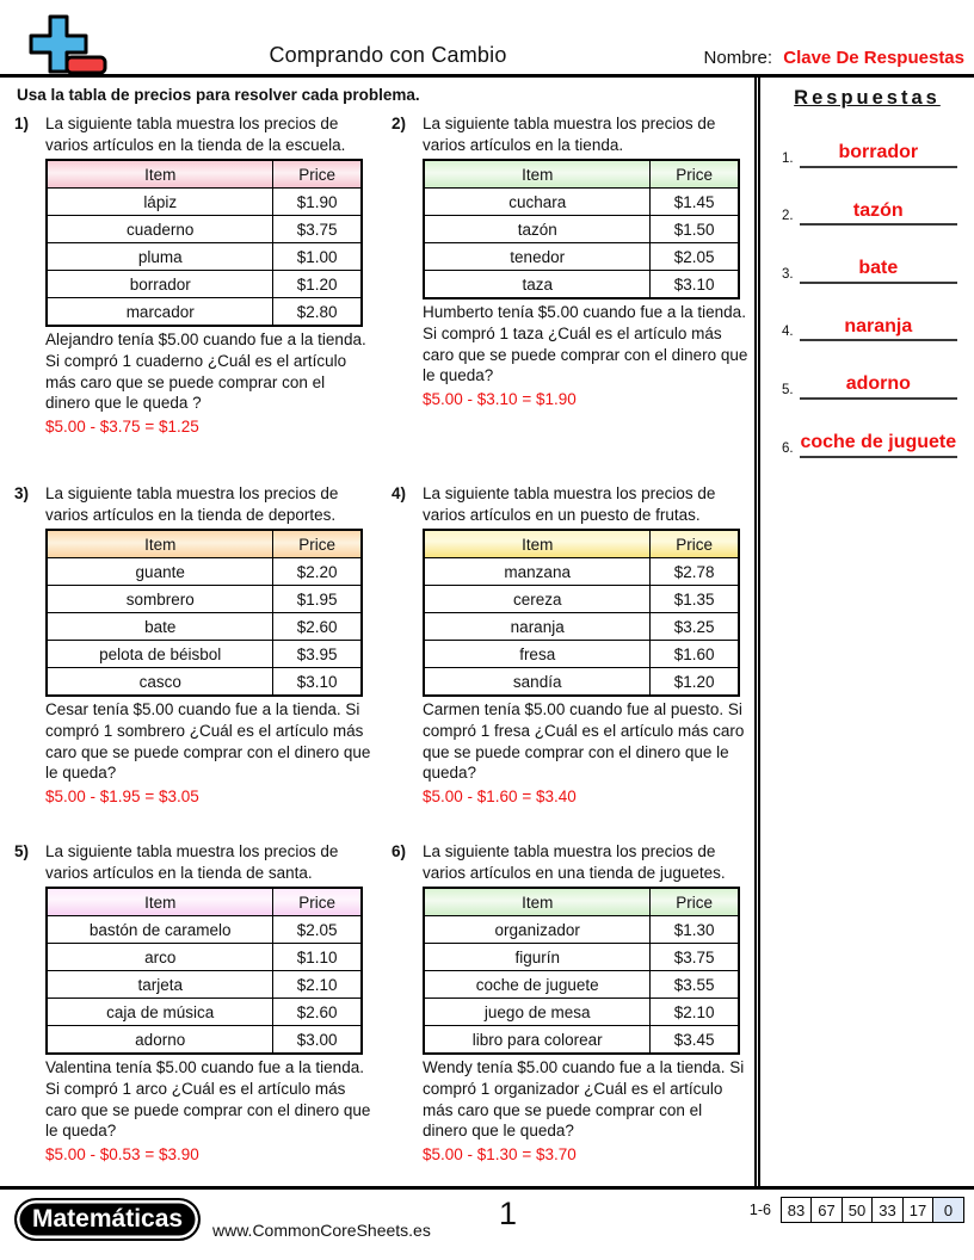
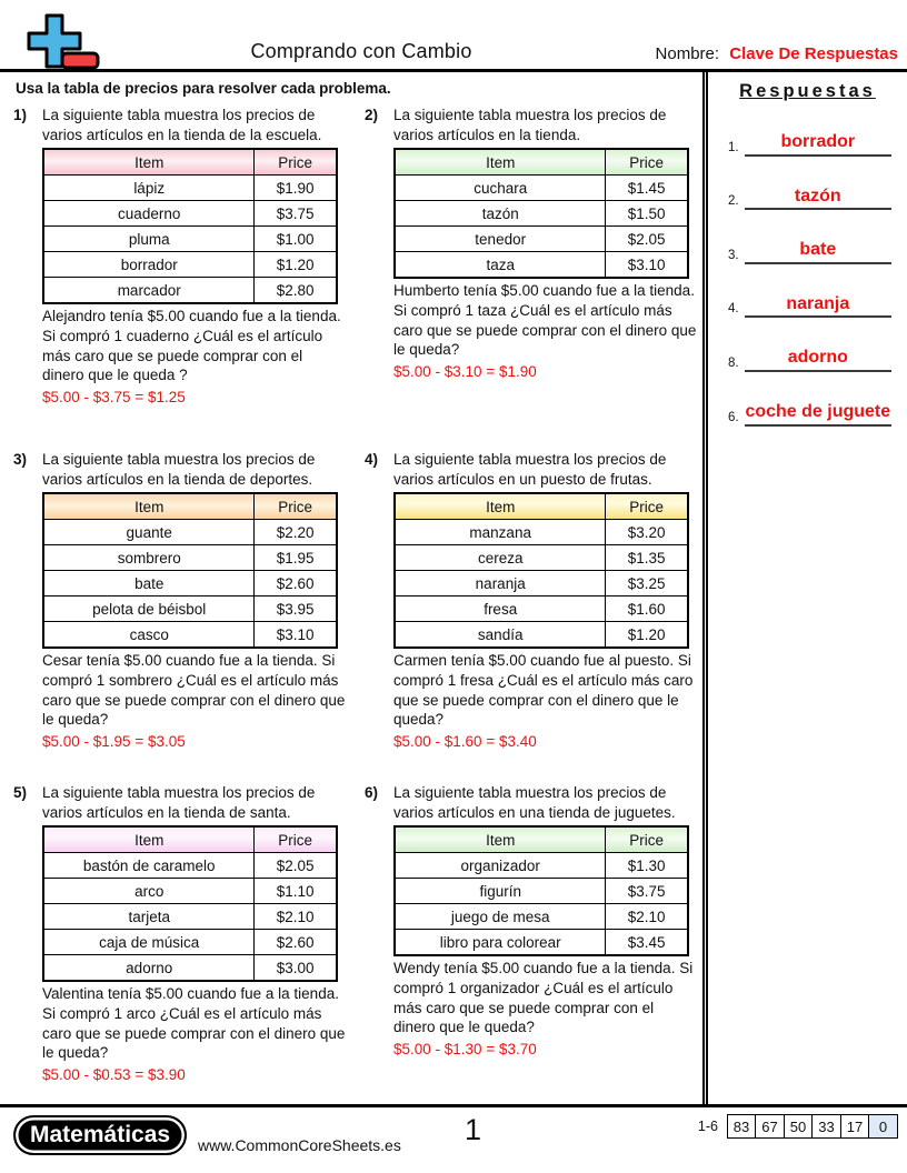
  Comprando con Cambio
  Nombre: Clave De Respuestas
  Usa la tabla de precios para resolver cada problema.
  1)
  La siguiente tabla muestra los precios de varios artículos en la tienda de la escuela.
  Item	Price
  lápiz	$1.90
  cuaderno	$3.75
  pluma	$1.00
  borrador	$1.20
  marcador	$2.80
  Alejandro tenía $5.00 cuando fue a la tienda. Si compró 1 cuaderno ¿Cuál es el artículo más caro que se puede comprar con el dinero que le queda ?
  $5.00 - $3.75 = $1.25
  2)
  La siguiente tabla muestra los precios de varios artículos en la tienda.
  Item	Price
  cuchara	$1.45
  tazón	$1.50
  tenedor	$2.05
  taza	$3.10
  Humberto tenía $5.00 cuando fue a la tienda. Si compró 1 taza ¿Cuál es el artículo más caro que se puede comprar con el dinero que le queda?
  $5.00 - $3.10 = $1.90
  3)
  La siguiente tabla muestra los precios de varios artículos en la tienda de deportes.
  Item	Price
  guante	$2.20
  sombrero	$1.95
  bate	$2.60
  pelota de béisbol	$3.95
  casco	$3.10
  Cesar tenía $5.00 cuando fue a la tienda. Si compró 1 sombrero ¿Cuál es el artículo más caro que se puede comprar con el dinero que le queda?
  $5.00 - $1.95 = $3.05
  4)
  La siguiente tabla muestra los precios de varios artículos en un puesto de frutas.
  Item	Price
- manzana	$2.78
+ manzana	$3.20
  cereza	$1.35
  naranja	$3.25
  fresa	$1.60
  sandía	$1.20
  Carmen tenía $5.00 cuando fue al puesto. Si compró 1 fresa ¿Cuál es el artículo más caro que se puede comprar con el dinero que le queda?
  $5.00 - $1.60 = $3.40
  5)
  La siguiente tabla muestra los precios de varios artículos en la tienda de santa.
  Item	Price
  bastón de caramelo	$2.05
  arco	$1.10
  tarjeta	$2.10
  caja de música	$2.60
  adorno	$3.00
  Valentina tenía $5.00 cuando fue a la tienda. Si compró 1 arco ¿Cuál es el artículo más caro que se puede comprar con el dinero que le queda?
  $5.00 - $0.53 = $3.90
  6)
  La siguiente tabla muestra los precios de varios artículos en una tienda de juguetes.
  Item	Price
  organizador	$1.30
  figurín	$3.75
- coche de juguete	$3.55
  juego de mesa	$2.10
  libro para colorear	$3.45
  Wendy tenía $5.00 cuando fue a la tienda. Si compró 1 organizador ¿Cuál es el artículo más caro que se puede comprar con el dinero que le queda?
  $5.00 - $1.30 = $3.70
  Respuestas
  1.
  borrador
  2.
  tazón
  3.
  bate
  4.
  naranja
- 5.
+ 8.
  adorno
  6.
  coche de juguete
  Matemáticas
  www.CommonCoreSheets.es
  1
  1-6
  83
  67
  50
  33
  17
  0
